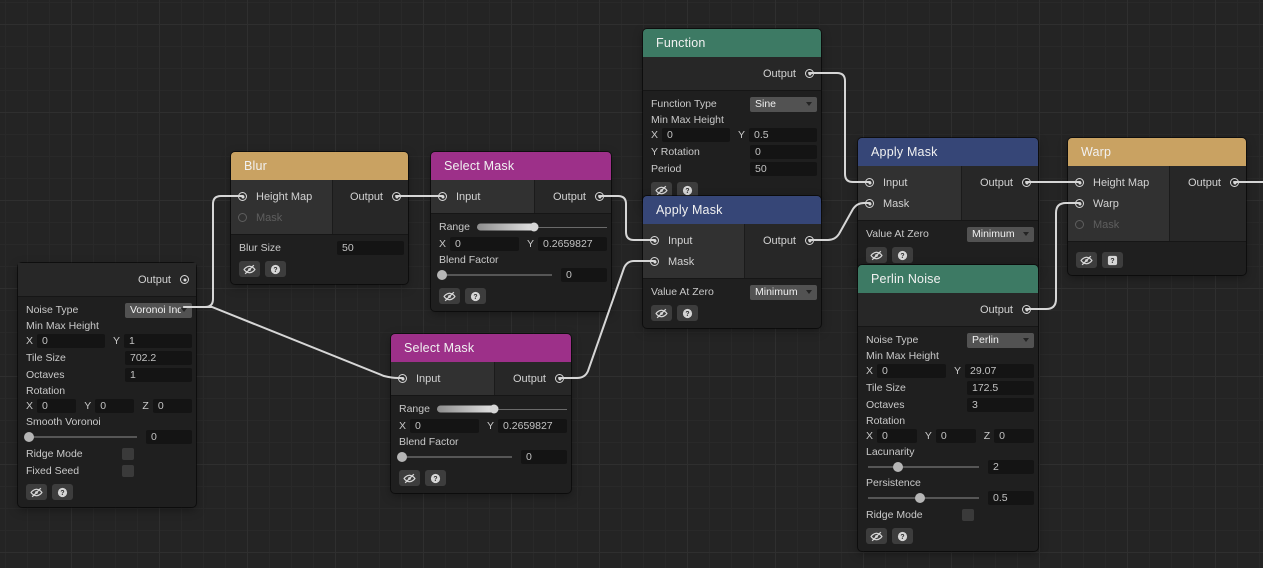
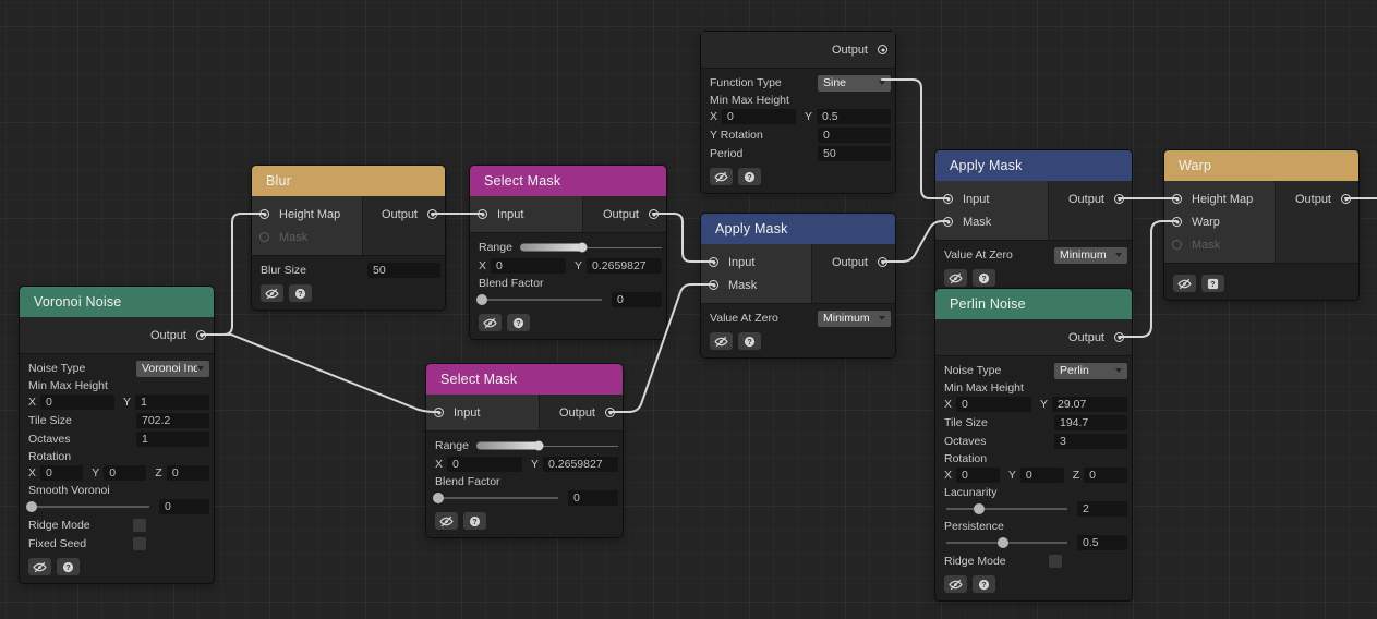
+ Voronoi Noise
  Output
  Noise Type
  Voronoi Ind
  Min Max Height
  X
  0
  Y
  1
  Tile Size
  702.2
  Octaves
  1
  Rotation
  X
  0
  Y
  0
  Z
  0
  Smooth Voronoi
  0
  Ridge Mode
  Fixed Seed
  Blur
  Height Map
  Mask
  Output
  Blur Size
  50
  Select Mask
  Input
  Output
  Range
  X
  0
  Y
  0.2659827
  Blend Factor
  0
- Function
  Output
  Function Type
  Sine
  Min Max Height
  X
  0
  Y
  0.5
  Y Rotation
  0
  Period
  50
  Apply Mask
  Input
  Mask
  Output
  Value At Zero
  Minimum
  Select Mask
  Input
  Output
  Range
  X
  0
  Y
  0.2659827
  Blend Factor
  0
  Apply Mask
  Input
  Mask
  Output
  Value At Zero
  Minimum
  Perlin Noise
  Output
  Noise Type
  Perlin
  Min Max Height
  X
  0
  Y
  29.07
  Tile Size
- 172.5
+ 194.7
  Octaves
  3
  Rotation
  X
  0
  Y
  0
  Z
  0
  Lacunarity
  2
  Persistence
  0.5
  Ridge Mode
  Warp
  Height Map
  Warp
  Mask
  Output
